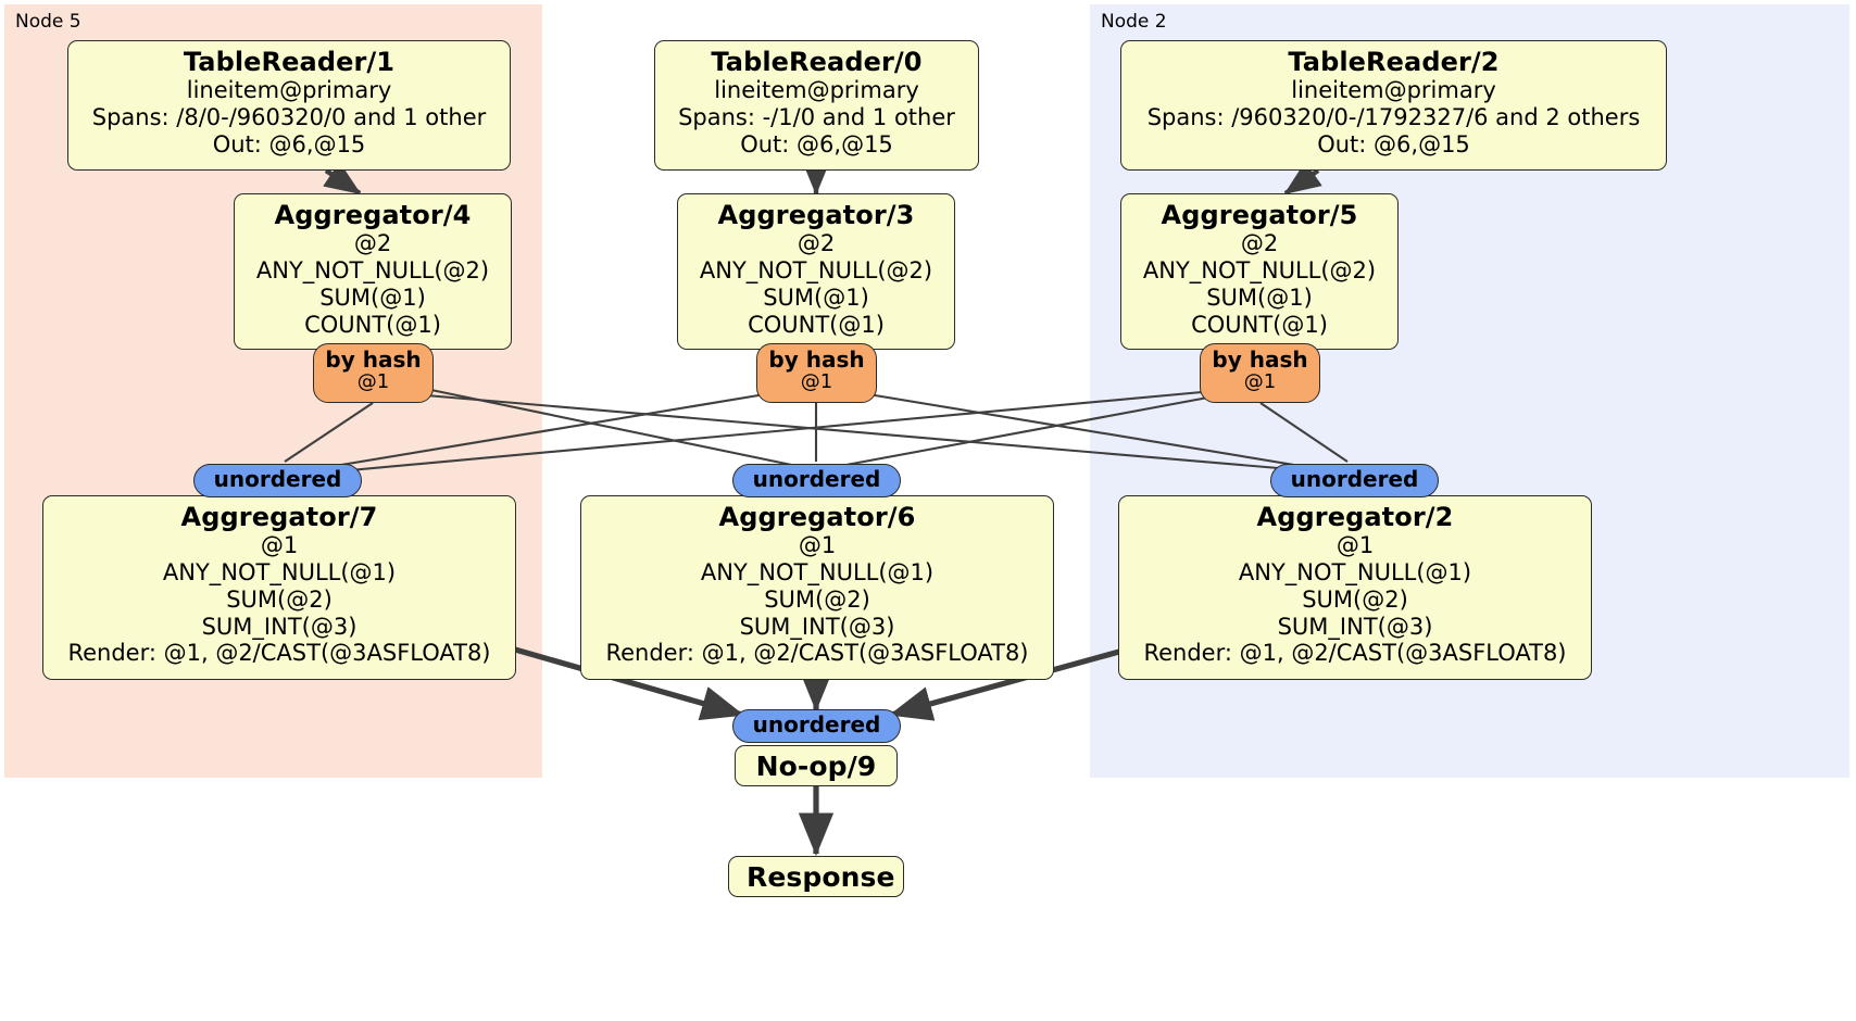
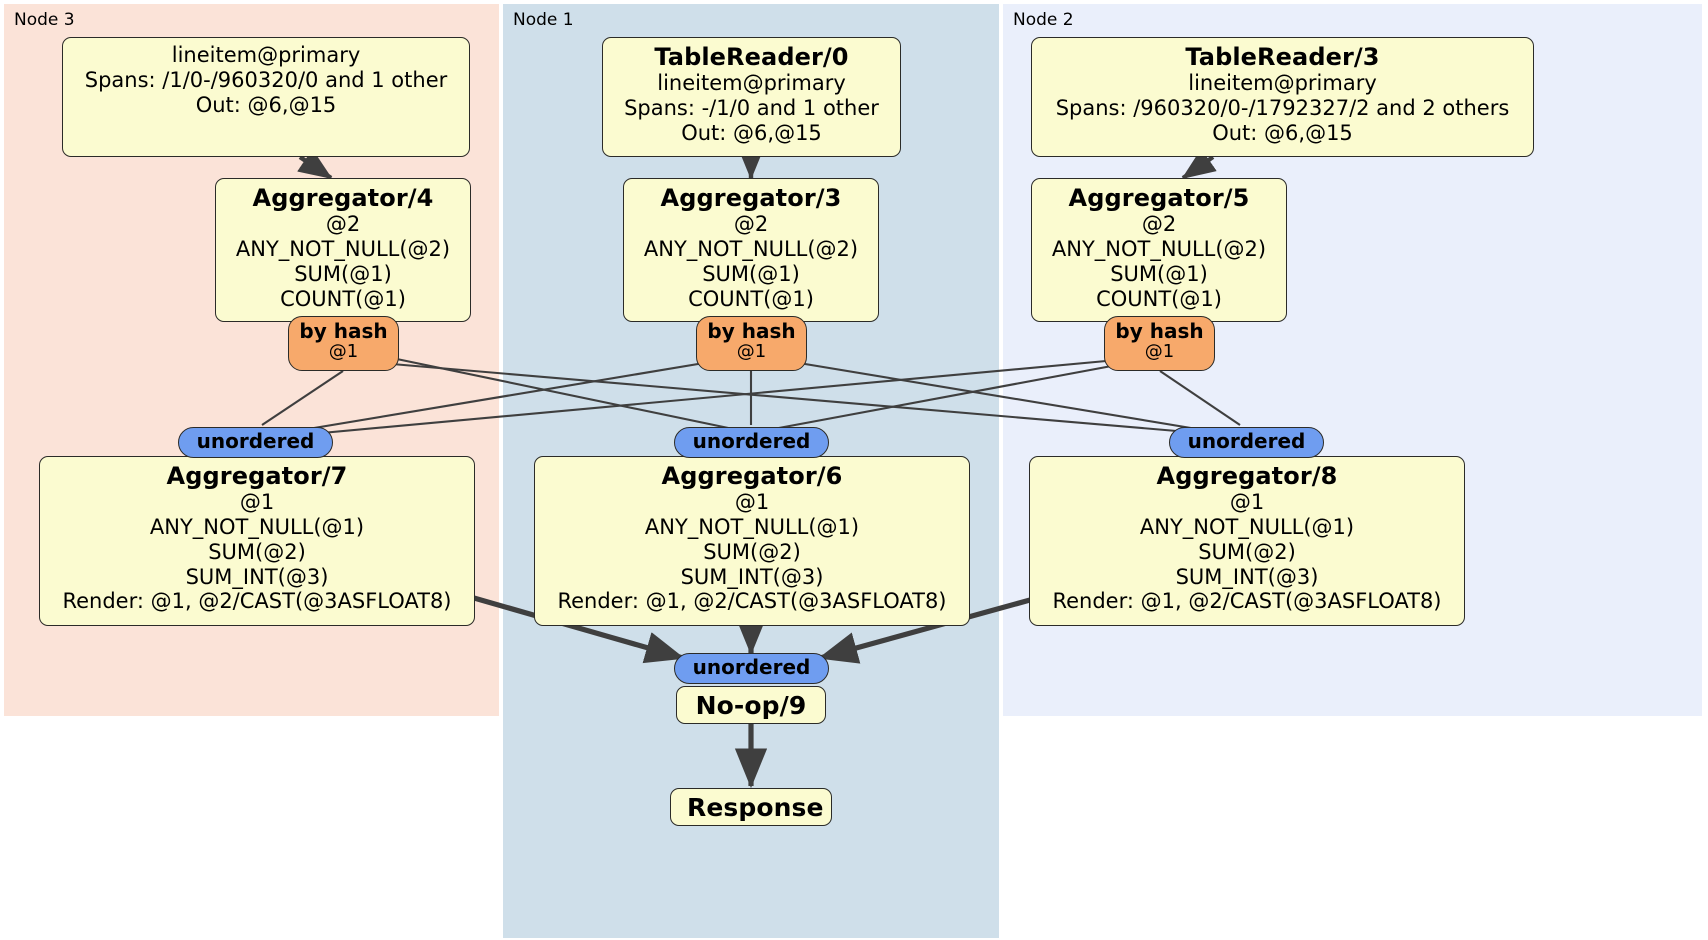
- Node 5
+ Node 3
+ Node 1
  Node 2
- TableReader/1
  lineitem@primary
- Spans: /8/0-/960320/0 and 1 other
+ Spans: /1/0-/960320/0 and 1 other
  Out: @6,@15
  Aggregator/4
  @2
  ANY_NOT_NULL(@2)
  SUM(@1)
  COUNT(@1)
  Aggregator/7
  @1
  ANY_NOT_NULL(@1)
  SUM(@2)
  SUM_INT(@3)
  Render: @1, @2/CAST(@3ASFLOAT8)
  TableReader/0
  lineitem@primary
  Spans: -/1/0 and 1 other
  Out: @6,@15
  Aggregator/3
  @2
  ANY_NOT_NULL(@2)
  SUM(@1)
  COUNT(@1)
  Aggregator/6
  @1
  ANY_NOT_NULL(@1)
  SUM(@2)
  SUM_INT(@3)
  Render: @1, @2/CAST(@3ASFLOAT8)
  No-op/9
  Response
- TableReader/2
+ TableReader/3
  lineitem@primary
- Spans: /960320/0-/1792327/6 and 2 others
+ Spans: /960320/0-/1792327/2 and 2 others
  Out: @6,@15
  Aggregator/5
  @2
  ANY_NOT_NULL(@2)
  SUM(@1)
  COUNT(@1)
- Aggregator/2
+ Aggregator/8
  @1
  ANY_NOT_NULL(@1)
  SUM(@2)
  SUM_INT(@3)
  Render: @1, @2/CAST(@3ASFLOAT8)
  by hash
  @1
  by hash
  @1
  by hash
  @1
  unordered
  unordered
  unordered
  unordered
